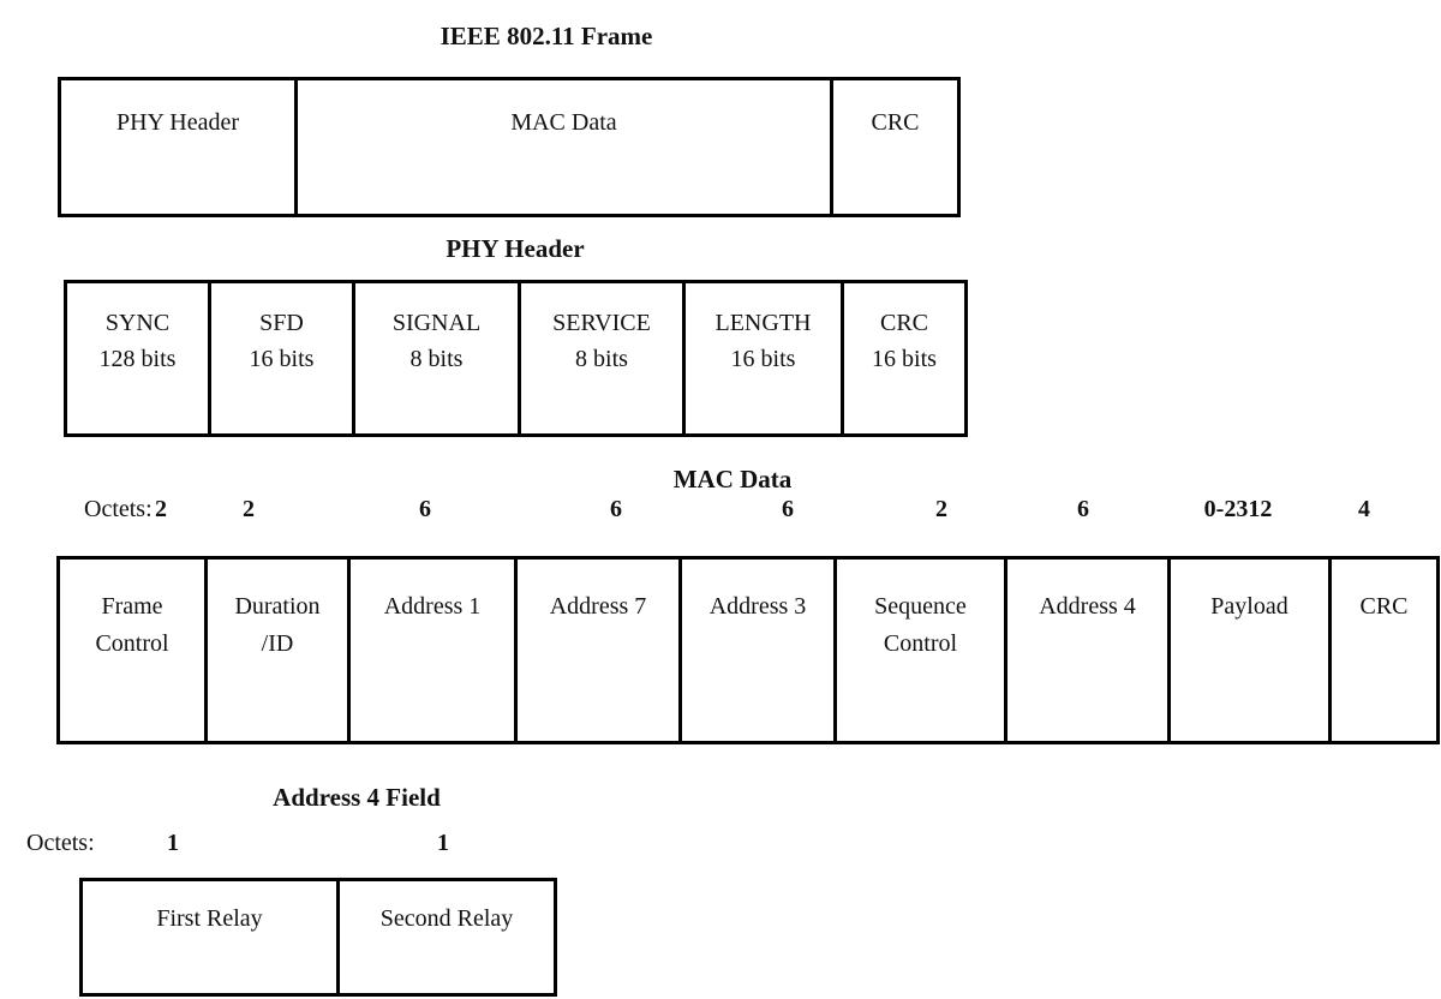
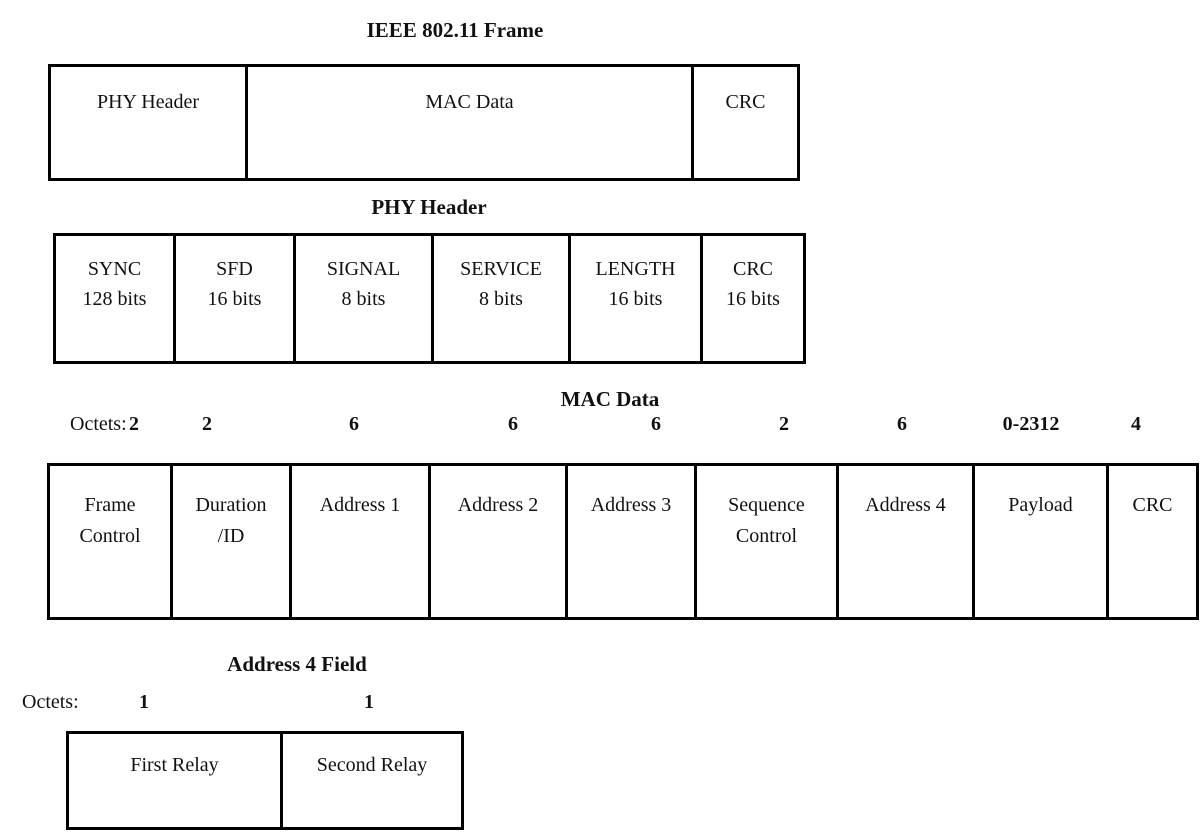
  IEEE 802.11 Frame
  PHY Header
  MAC Data
  CRC
  PHY Header
  SYNC
  128 bits
  SFD
  16 bits
  SIGNAL
  8 bits
  SERVICE
  8 bits
  LENGTH
  16 bits
  CRC
  16 bits
  MAC Data
  Octets:
  2
  2
  6
  6
  6
  2
  6
  0-2312
  4
  Frame
  Control
  Duration
  /ID
  Address 1
- Address 7
+ Address 2
  Address 3
  Sequence
  Control
  Address 4
  Payload
  CRC
  Address 4 Field
  Octets:
  1
  1
  First Relay
  Second Relay
